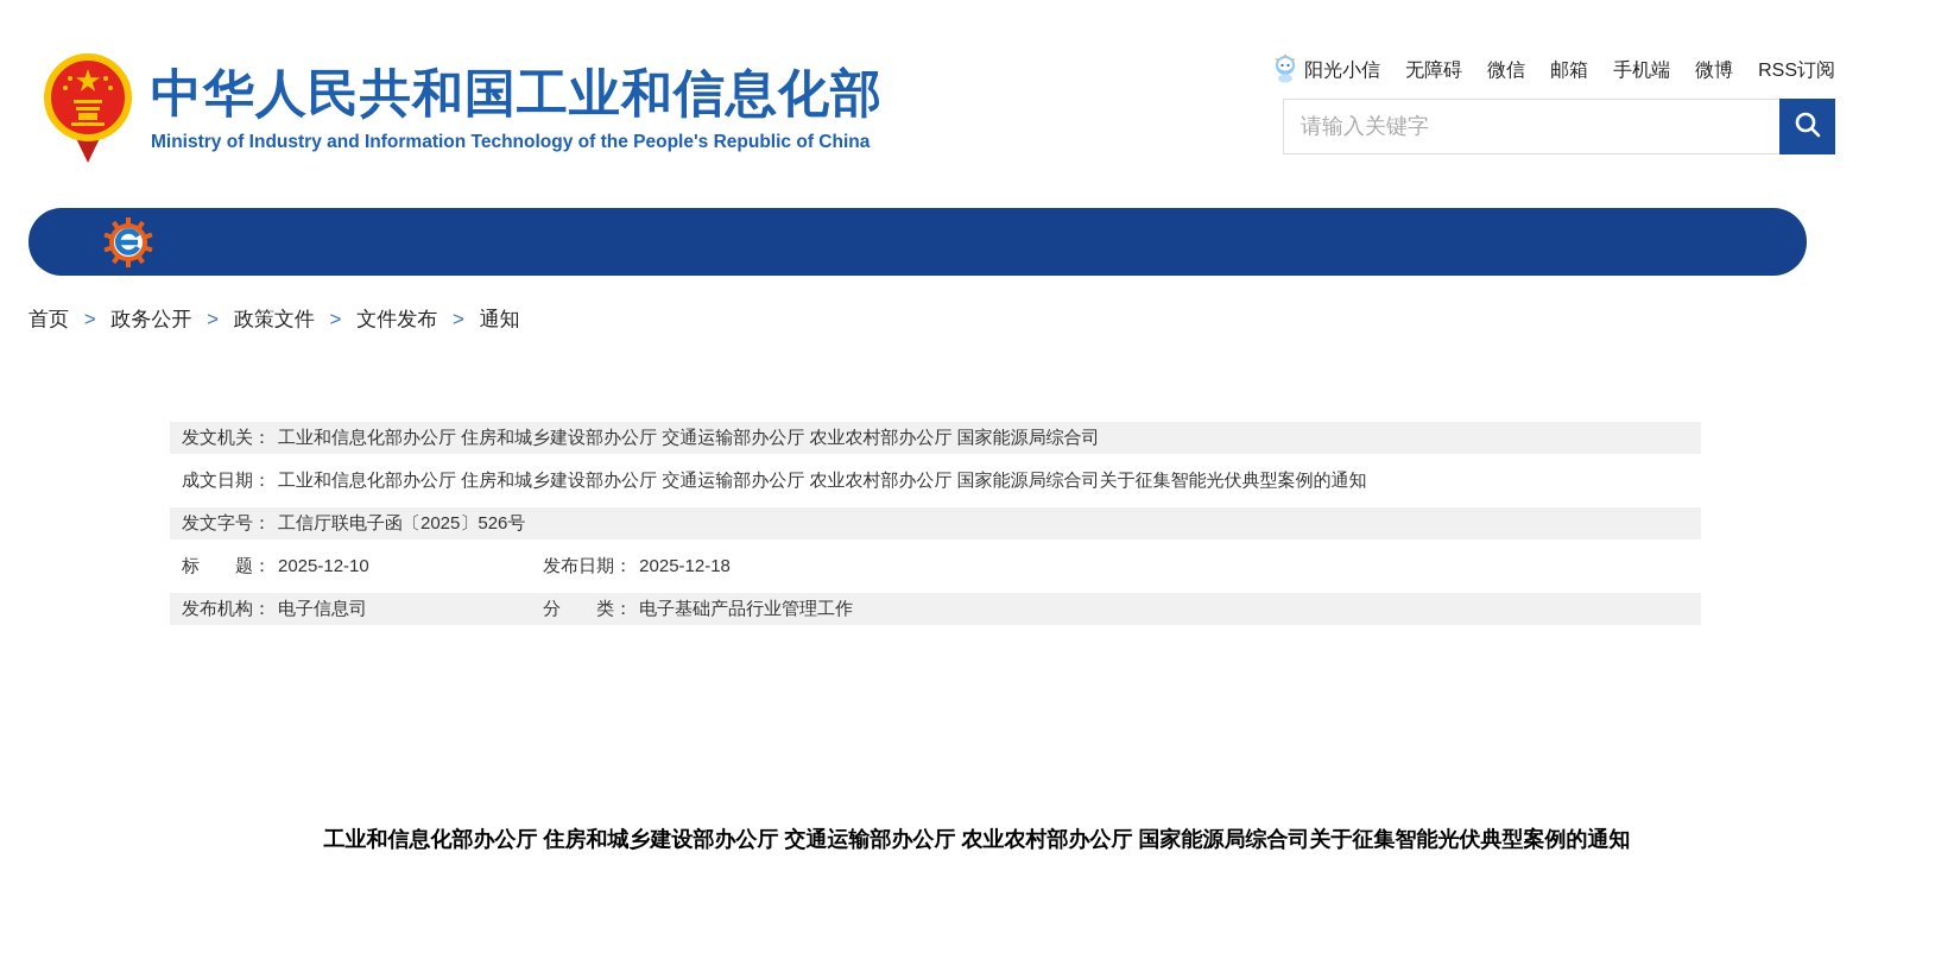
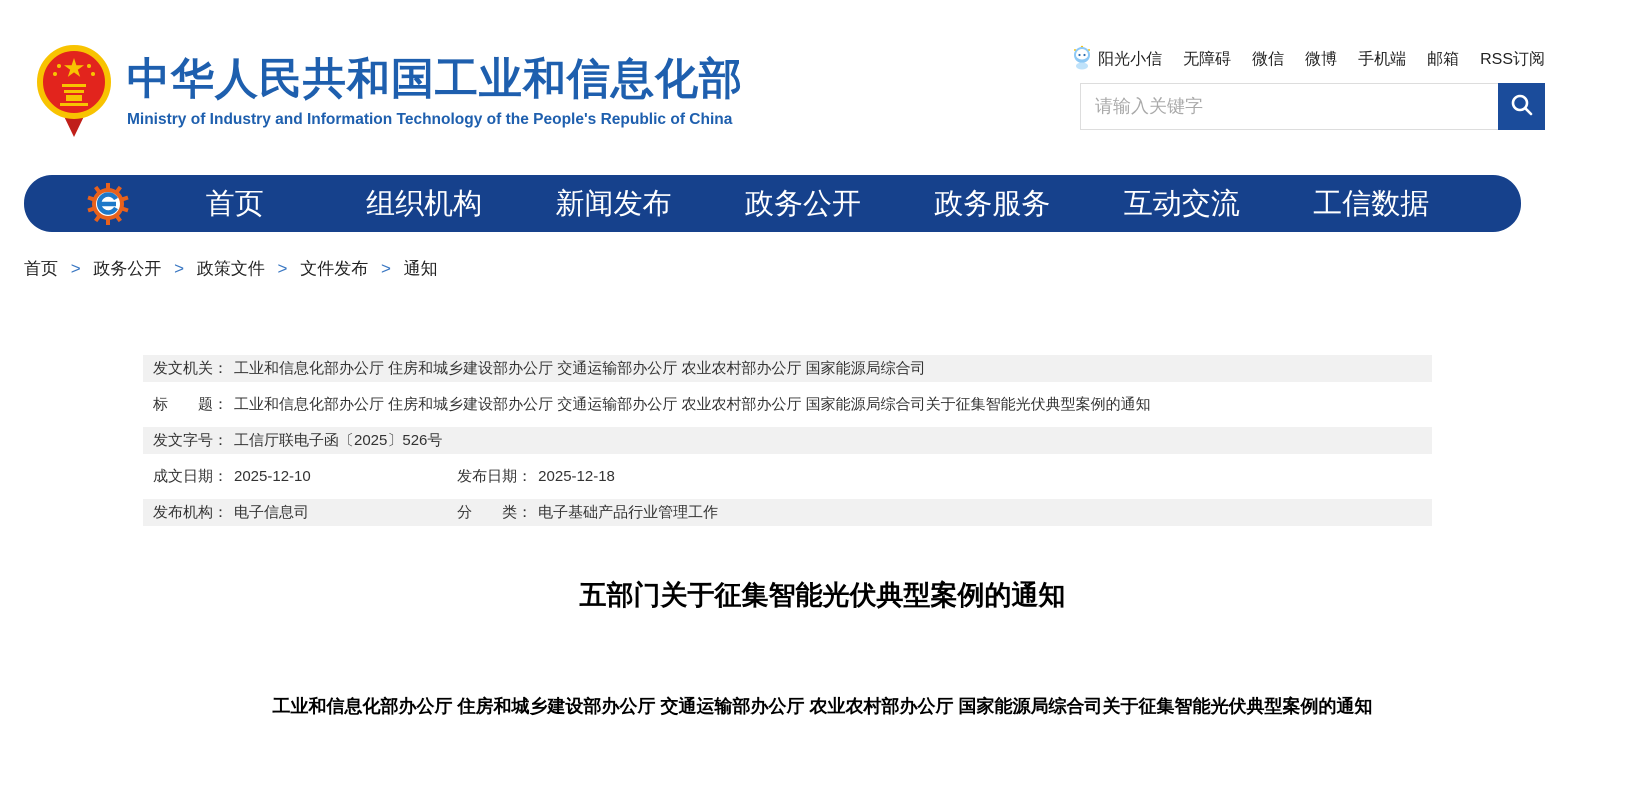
  中华人民共和国工业和信息化部
  Ministry of Industry and Information Technology of the People's Republic of China
  阳光小信
  无障碍
  微信
- 邮箱
+ 微博
  手机端
- 微博
+ 邮箱
  RSS订阅
  请输入关键字
+ 首页
+ 组织机构
+ 新闻发布
+ 政务公开
+ 政务服务
+ 互动交流
+ 工信数据
  首页 > 政务公开 > 政策文件 > 文件发布 > 通知
  发文机关： 工业和信息化部办公厅 住房和城乡建设部办公厅 交通运输部办公厅 农业农村部办公厅 国家能源局综合司
- 成文日期： 工业和信息化部办公厅 住房和城乡建设部办公厅 交通运输部办公厅 农业农村部办公厅 国家能源局综合司关于征集智能光伏典型案例的通知
+ 标 题： 工业和信息化部办公厅 住房和城乡建设部办公厅 交通运输部办公厅 农业农村部办公厅 国家能源局综合司关于征集智能光伏典型案例的通知
  发文字号： 工信厅联电子函〔2025〕526号
- 标 题： 2025-12-10 发布日期： 2025-12-18
+ 成文日期： 2025-12-10 发布日期： 2025-12-18
  发布机构： 电子信息司 分 类： 电子基础产品行业管理工作
+ 五部门关于征集智能光伏典型案例的通知
  工业和信息化部办公厅 住房和城乡建设部办公厅 交通运输部办公厅 农业农村部办公厅 国家能源局综合司关于征集智能光伏典型案例的通知
